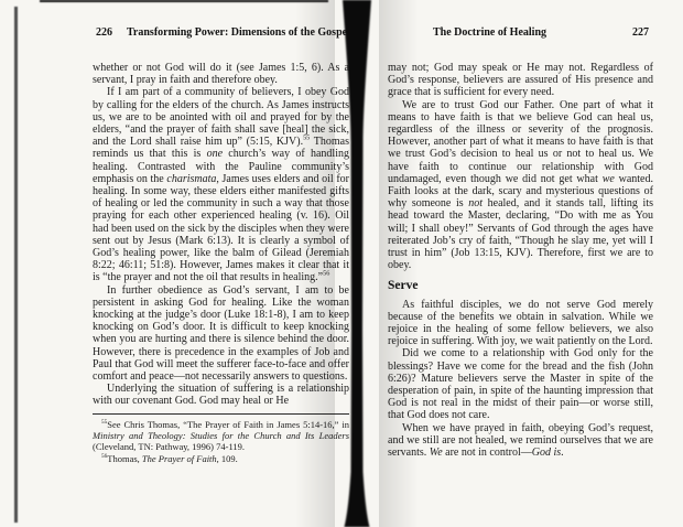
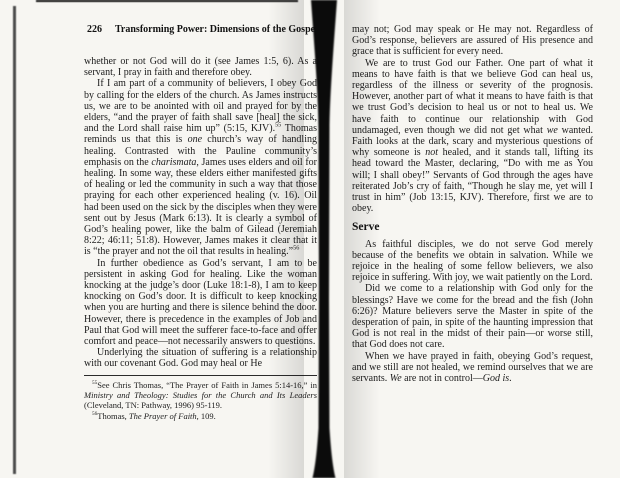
  226
  Transforming Power: Dimensions ope
  whether or not God will do it (see James 1s a servant, I pray in faith and therefore obey.
  If I am part of a community of believers,od by calling for the elders of the church. As Jacts us, we are to be anointed with oil and praye the elders, “and the prayer of faith shall save [heck, and the Lord shall raise him up” (5:15, KJV mas reminds us that this is one church’s waying healing. Contrasted with the Pauline cy’s emphasis on the charismata, James uses elder for healing. In some way, these elders either maifts of healing or led the community in such a wose praying for each other experienced healing Oil had been used on the sick by the disciples where sent out by Jesus (Mark 6:13). It is clearly of God’s healing power, like the balm of Gileaiah 8:22; 46:11; 51:8). However, James makes itt it is “the prayer and not the oil that results in he
  In further obedience as God’s servant, be persistent in asking God for healing. Likean knocking at the judge’s door (Luke 18:1-8),eep knocking on God’s door. It is difficult to keing when you are hurting and there is silence behoor. However, there is precedence in the example and Paul that God will meet the sufferer face-to-faffer comfort and peace—not necessarily answers tns.
  Underlying the situation of suffering is ahip with our covenant God. God may heal or He
- See Chris Thomas, “The Prayer of Faith in Jame” in Ministry and Theology: Studies for the Church anders (Cleveland, TN: Pathway, 1996) 74-119.
+ See Chris Thomas, “The Prayer of Faith in Jame” in Ministry and Theology: Studies for the Church anders (Cleveland, TN: Pathway, 1996) 95-119.
  Thomas, The Prayer of Faith, 109.
- The Doctrine of Healing
- 227
  ot; God may speak or He may not. Regardless of response, believers are assured of His presence and hat is sufficient for every need.
  are to trust God our Father. One part of what it to have faith is that we believe God can heal us, ess of the illness or severity of the prognosis. er, another part of what it means to have faith is that st God’s decision to heal us or not to heal us. We faith to continue our relationship with God aged, even though we did not get what we wanted. ooks at the dark, scary and mysterious questions of omeone is not healed, and it stands tall, lifting its oward the Master, declaring, “Do with me as You shall obey!” Servants of God through the ages have ed Job’s cry of faith, “Though he slay me, yet will I him” (Job 13:15, KJV). Therefore, first we are to
  faithful disciples, we do not serve God merely e of the benefits we obtain in salvation. While we in the healing of some fellow believers, we also in suffering. With joy, we wait patiently on the Lord.
  we come to a relationship with God only for the gs? Have we come for the bread and the fish (John Mature believers serve the Master in spite of the ation of pain, in spite of the haunting impression that not real in the midst of their pain—or worse still, d does not care.
  en we have prayed in faith, obeying God’s request, still are not healed, we remind ourselves that we are s. We are not in control—God is.
